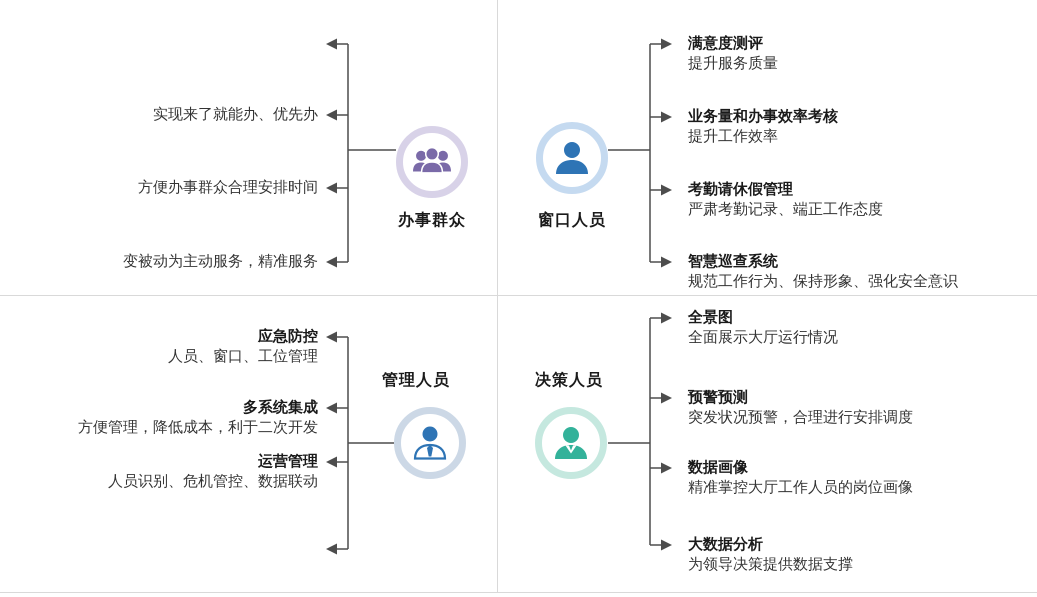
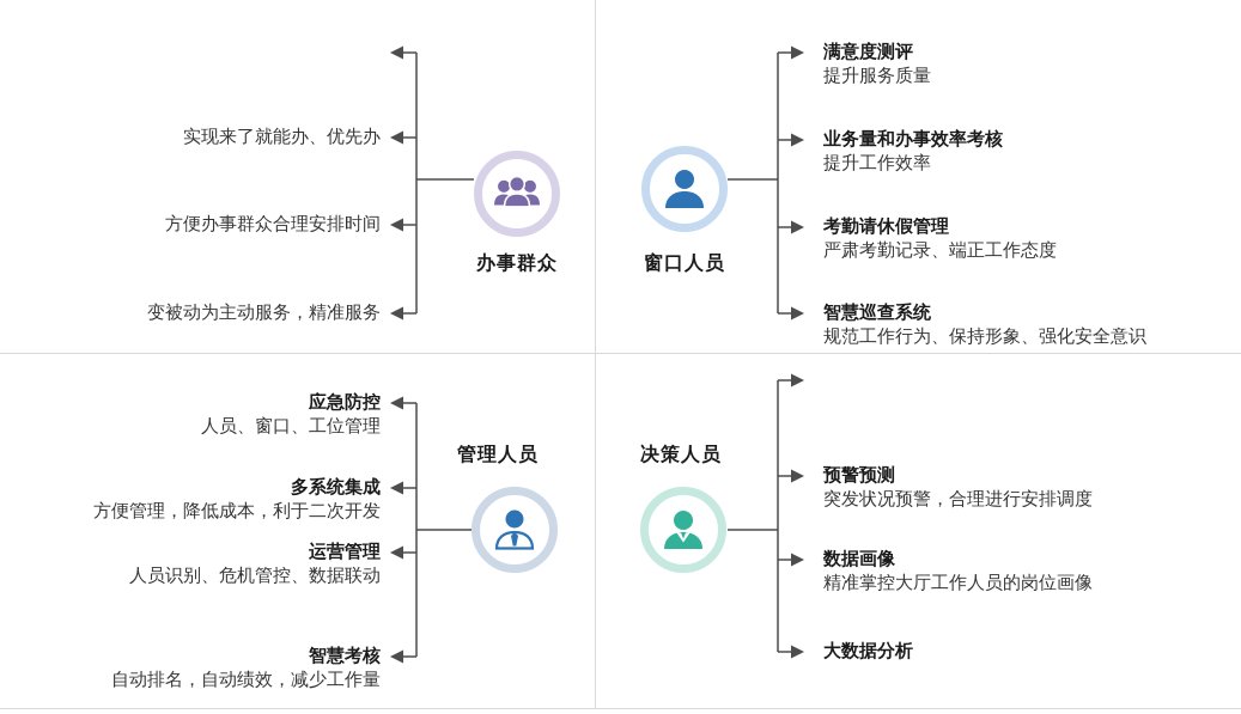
  实现来了就能办、优先办
  方便办事群众合理安排时间
  变被动为主动服务，精准服务
  办事群众
  窗口人员
  满意度测评
  提升服务质量
  业务量和办事效率考核
  提升工作效率
  考勤请休假管理
  严肃考勤记录、端正工作态度
  智慧巡查系统
  规范工作行为、保持形象、强化安全意识
  应急防控
  人员、窗口、工位管理
  多系统集成
  方便管理，降低成本，利于二次开发
  运营管理
  人员识别、危机管控、数据联动
+ 智慧考核
+ 自动排名，自动绩效，减少工作量
  管理人员
  决策人员
- 全景图
- 全面展示大厅运行情况
  预警预测
  突发状况预警，合理进行安排调度
  数据画像
  精准掌控大厅工作人员的岗位画像
  大数据分析
- 为领导决策提供数据支撑
